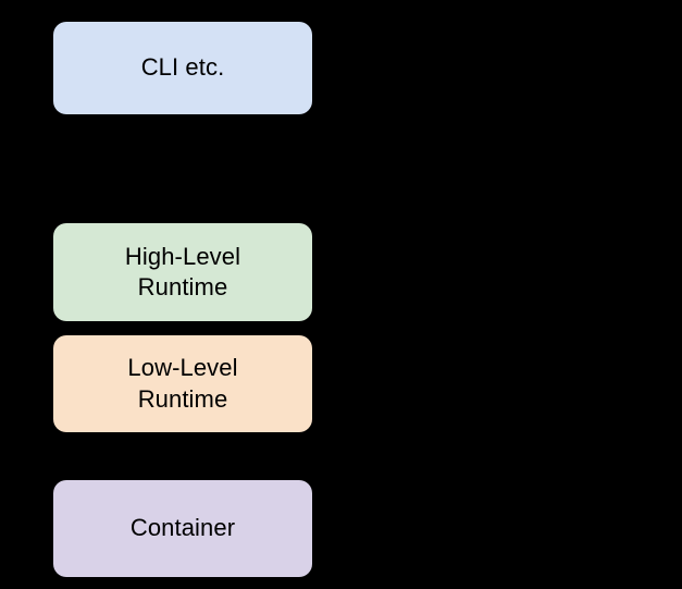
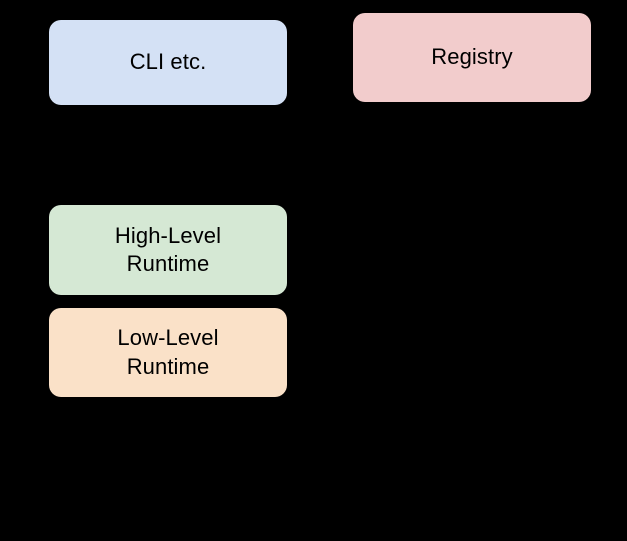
  CLI etc.
+ Registry
  High-Level
  Runtime
  Low-Level
  Runtime
- Container
